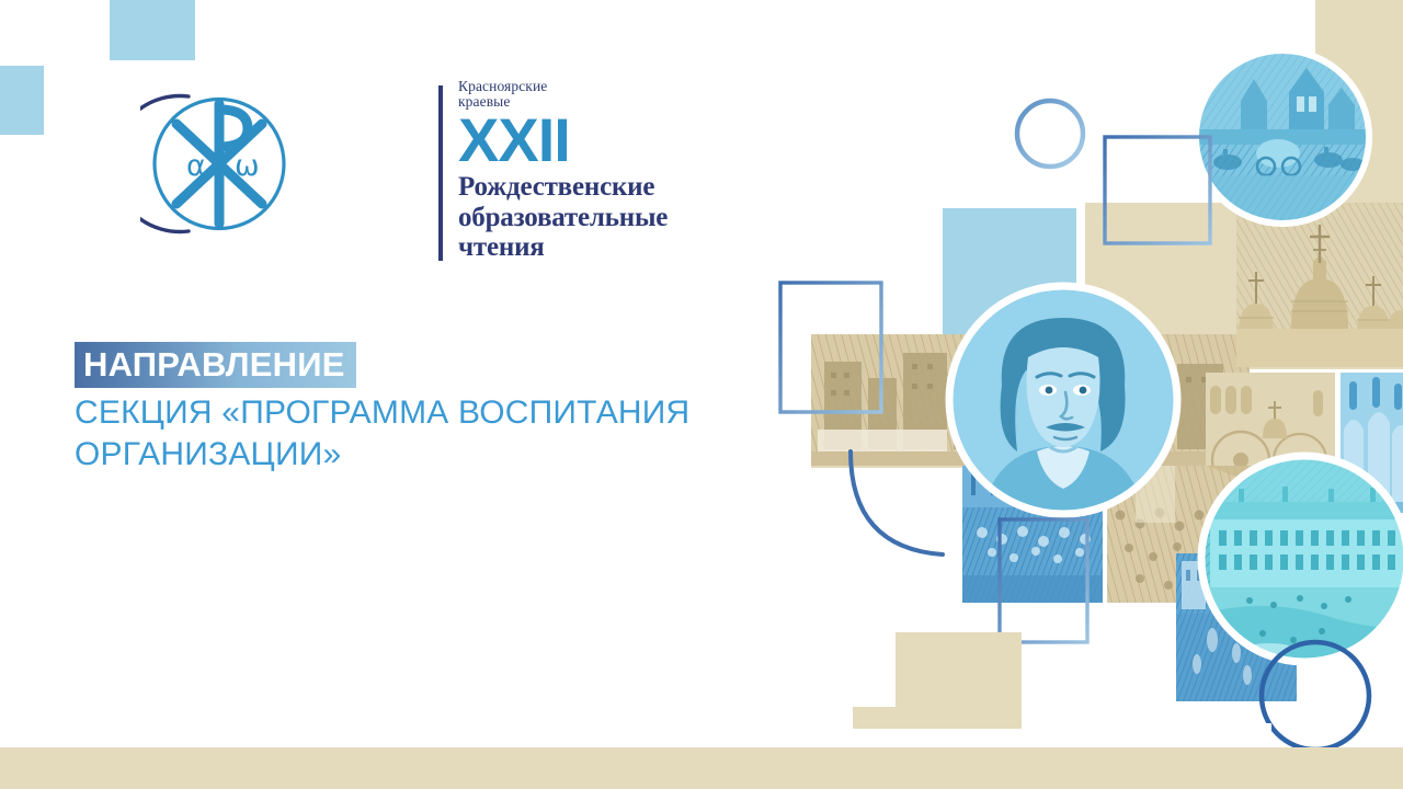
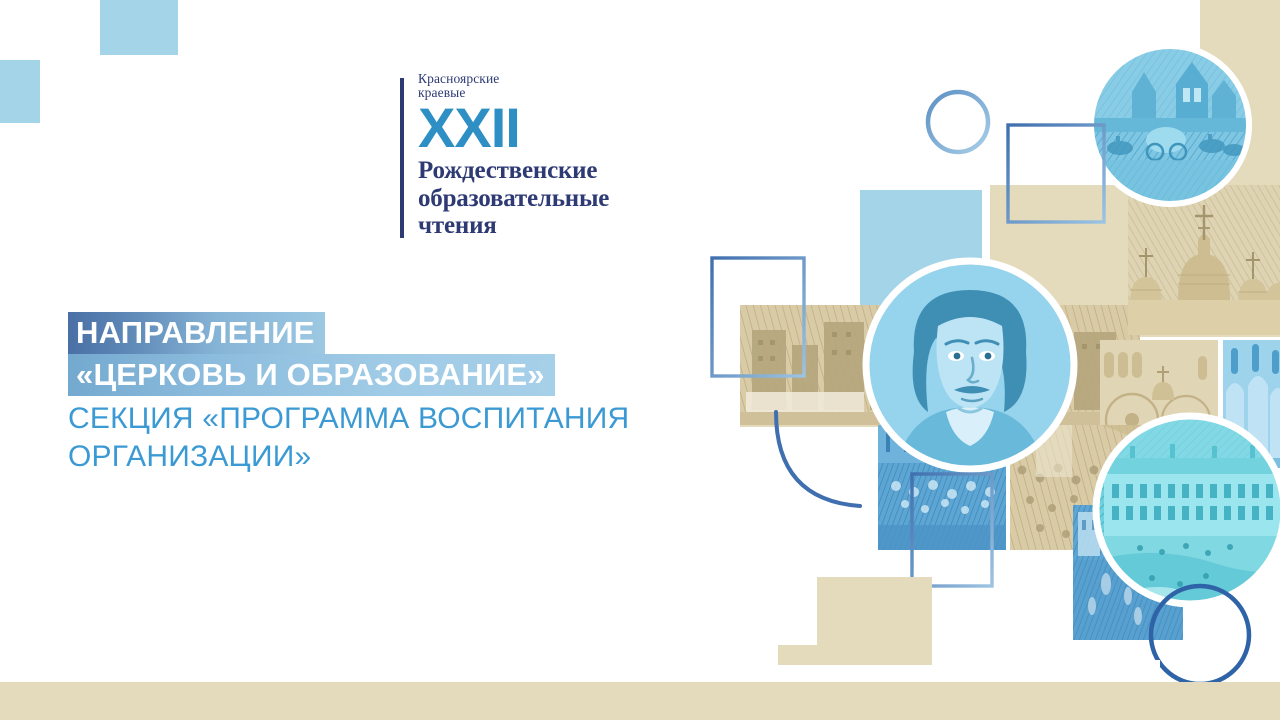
- α
- ω
  Красноярские
  краевые
  XXII
  Рождественские
  образовательные
  чтения
  НАПРАВЛЕНИЕ
+ «ЦЕРКОВЬ И ОБРАЗОВАНИЕ»
  СЕКЦИЯ «ПРОГРАММА ВОСПИТАНИЯ
  ОРГАНИЗАЦИИ»
